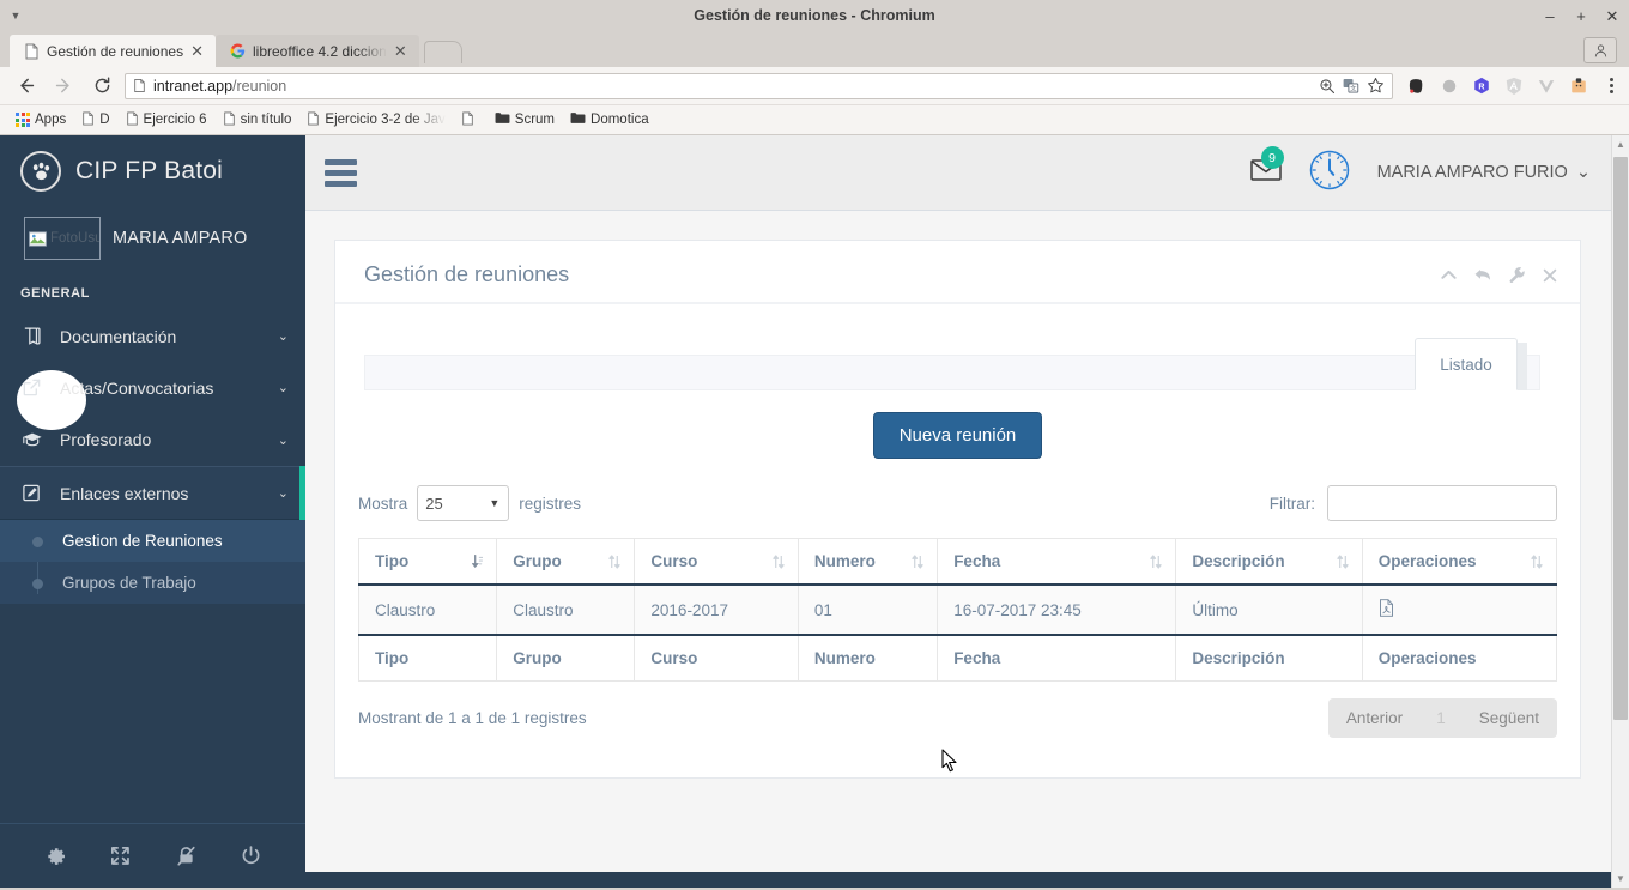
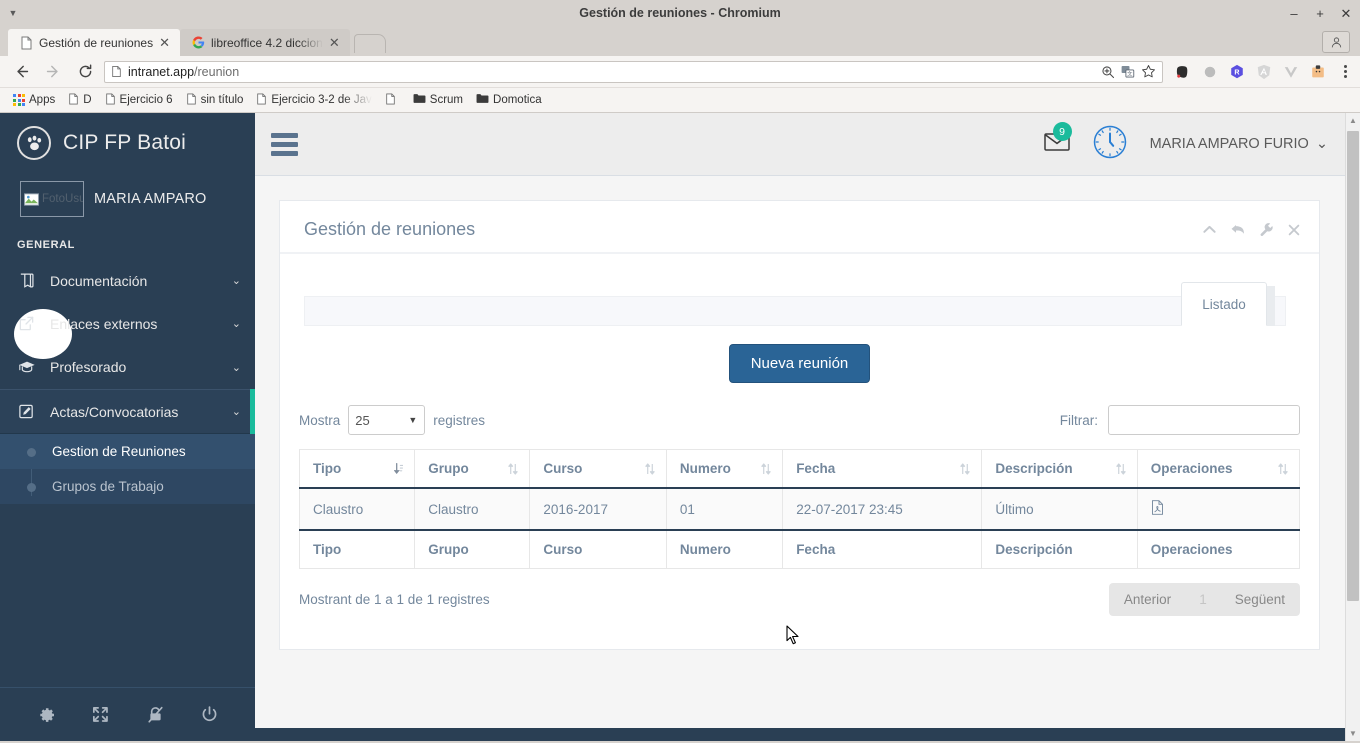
  ▼
  Gestión de reuniones - Chromium
  –
  +
  ✕
  Gestión de reuniones
  ✕
  libreoffice 4.2 diccion
  ✕
  intranet.app/reunion
  R
  Apps
  D
  Ejercicio 6
  sin título
  Ejercicio 3-2 de Jav
  Scrum
  Domotica
  CIP FP Batoi
  FotoUsu
  MARIA AMPARO
  GENERAL
  Documentación
  ⌄
- Actas/Convocatorias
+ Enlaces externos
  ⌄
  Profesorado
  ⌄
- Enlaces externos
+ Actas/Convocatorias
  ⌄
  Gestion de Reuniones
  Grupos de Trabajo
  9
  MARIA AMPARO FURIO
  ⌄
  Gestión de reuniones
  Listado
  Nueva reunión
  Mostra
  25
  ▼
  registres
  Filtrar:
  Tipo	Grupo	Curso	Numero	Fecha	Descripción	Operaciones
- Claustro	Claustro	2016-2017	01	16-07-2017 23:45	Último
+ Claustro	Claustro	2016-2017	01	22-07-2017 23:45	Último
  Tipo	Grupo	Curso	Numero	Fecha	Descripción	Operaciones
  Mostrant de 1 a 1 de 1 registres
  Anterior
  1
  Següent
  ▲
  ▼
